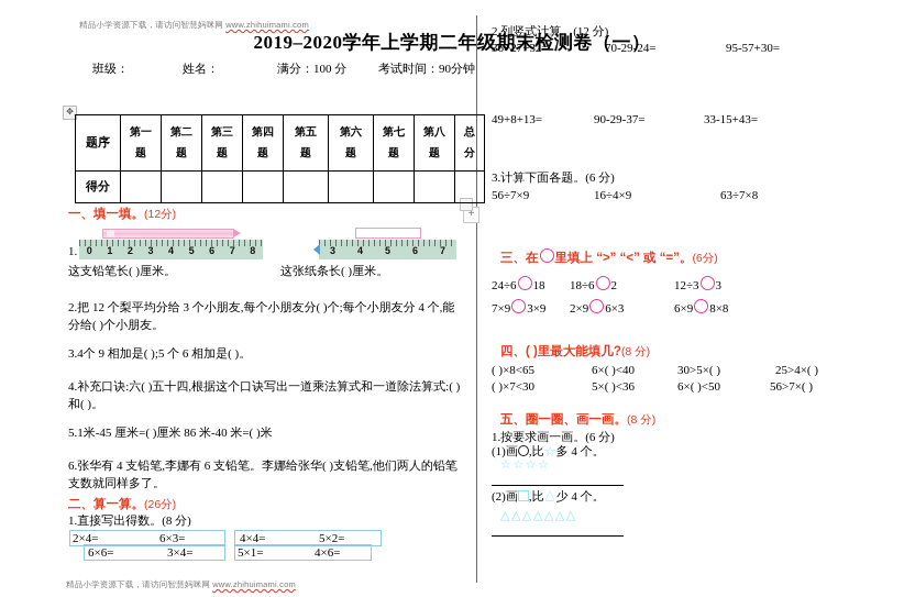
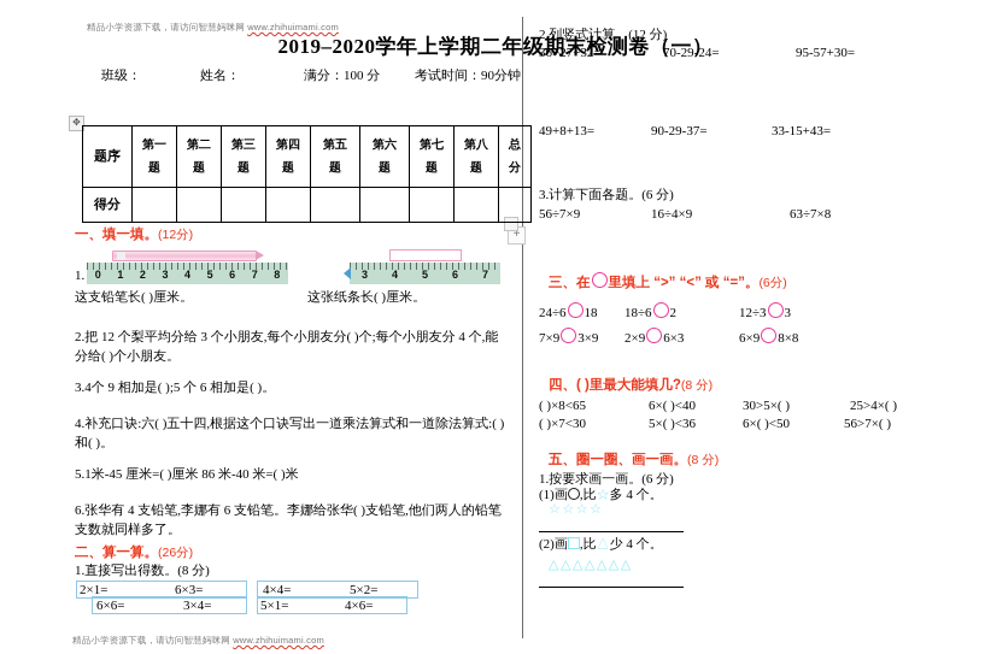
  精品小学资源下载，请访问智慧妈咪网 www.zhihuimami.com
  2019–2020学年上学期二年级期末检测卷（一）
  班级：
  姓名：
  满分：100 分
  考试时间：90分钟
  ✥
  +
  题序	第一 题	第二 题	第三 题	第四 题	第五 题	第六 题	第七 题	第八 题	总 分
  得分
  一、填一填。(12分)
  0
  1
  2
  3
  4
  5
  6
  7
  8
  1.
  3
  4
  5
  6
  7
  这支铅笔长( )厘米。
  这张纸条长( )厘米。
  2.把 12 个梨平均分给 3 个小朋友,每个小朋友分( )个;每个小朋友分 4 个,能分给( )个小朋友。
  3.4个 9 相加是( );5 个 6 相加是( )。
  4.补充口诀:六( )五十四,根据这个口诀写出一道乘法算式和一道除法算式:( )和( )。
  5.1米-45 厘米=( )厘米 86 米-40 米=( )米
  6.张华有 4 支铅笔,李娜有 6 支铅笔。李娜给张华( )支铅笔,他们两人的铅笔支数就同样多了。
  二、算一算。(26分)
  1.直接写出得数。(8 分)
- 2×4=
+ 2×1=
  6×3=
  4×4=
  5×2=
  6×6=
  3×4=
  5×1=
  4×6=
  2.列竖式计算。(12 分)
  36+27+32=
  70-29-24=
  95-57+30=
  49+8+13=
  90-29-37=
  33-15+43=
  3.计算下面各题。(6 分)
  56÷7×9
  16÷4×9
  63÷7×8
  三、在 里填上 “>” “<” 或 “=”。(6分)
  24÷6 18
  18÷6 2
  12÷3 3
  7×9 3×9
  2×9 6×3
  6×9 8×8
  四、( )里最大能填几?(8 分)
  ( )×8<65
  6×( )<40
  30>5×( )
  25>4×( )
  ( )×7<30
  5×( )<36
  6×( )<50
  56>7×( )
  五、圈一圈、画一画。(8 分)
  1.按要求画一画。(6 分)
  (1)画 ,比☆多 4 个。
  ☆☆☆☆
  (2)画 ,比△少 4 个。
  △△△△△△△
  精品小学资源下载，请访问智慧妈咪网 www.zhihuimami.com
